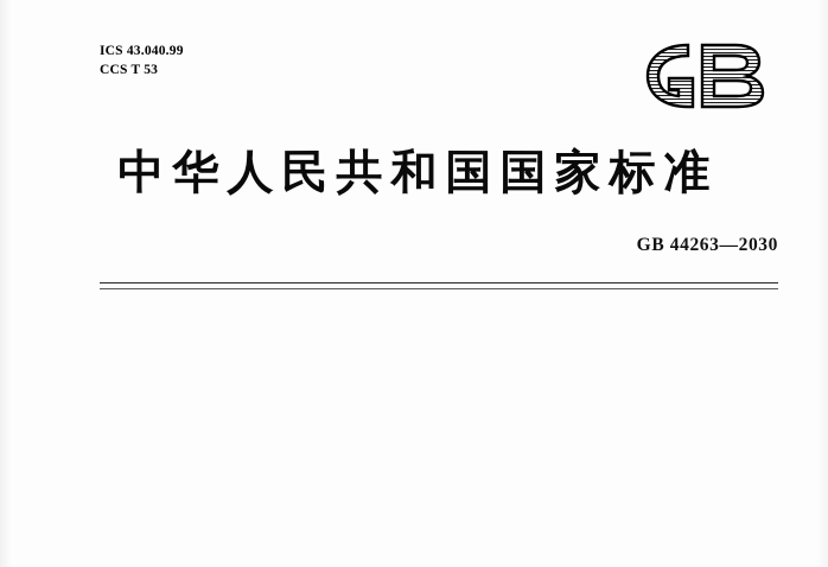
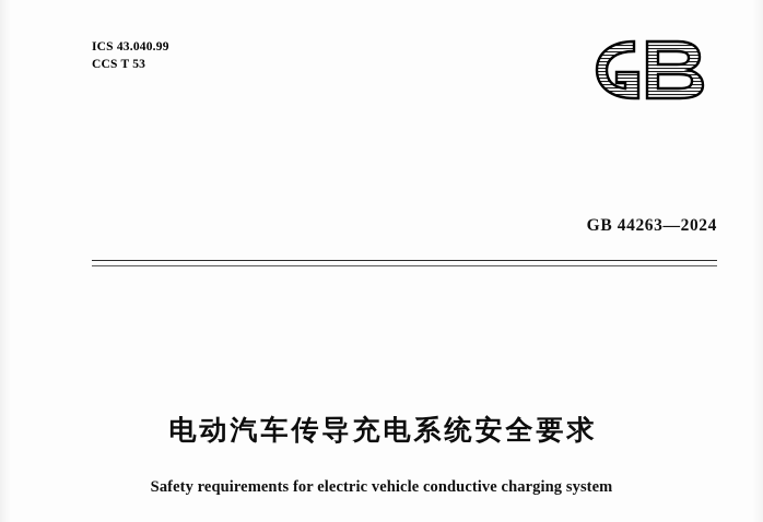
  ICS 43.040.99
  CCS T 53
- 中华人民共和国国家标准
- GB 44263—2030
+ GB 44263—2024
+ 电动汽车传导充电系统安全要求
+ Safety requirements for electric vehicle conductive charging system
